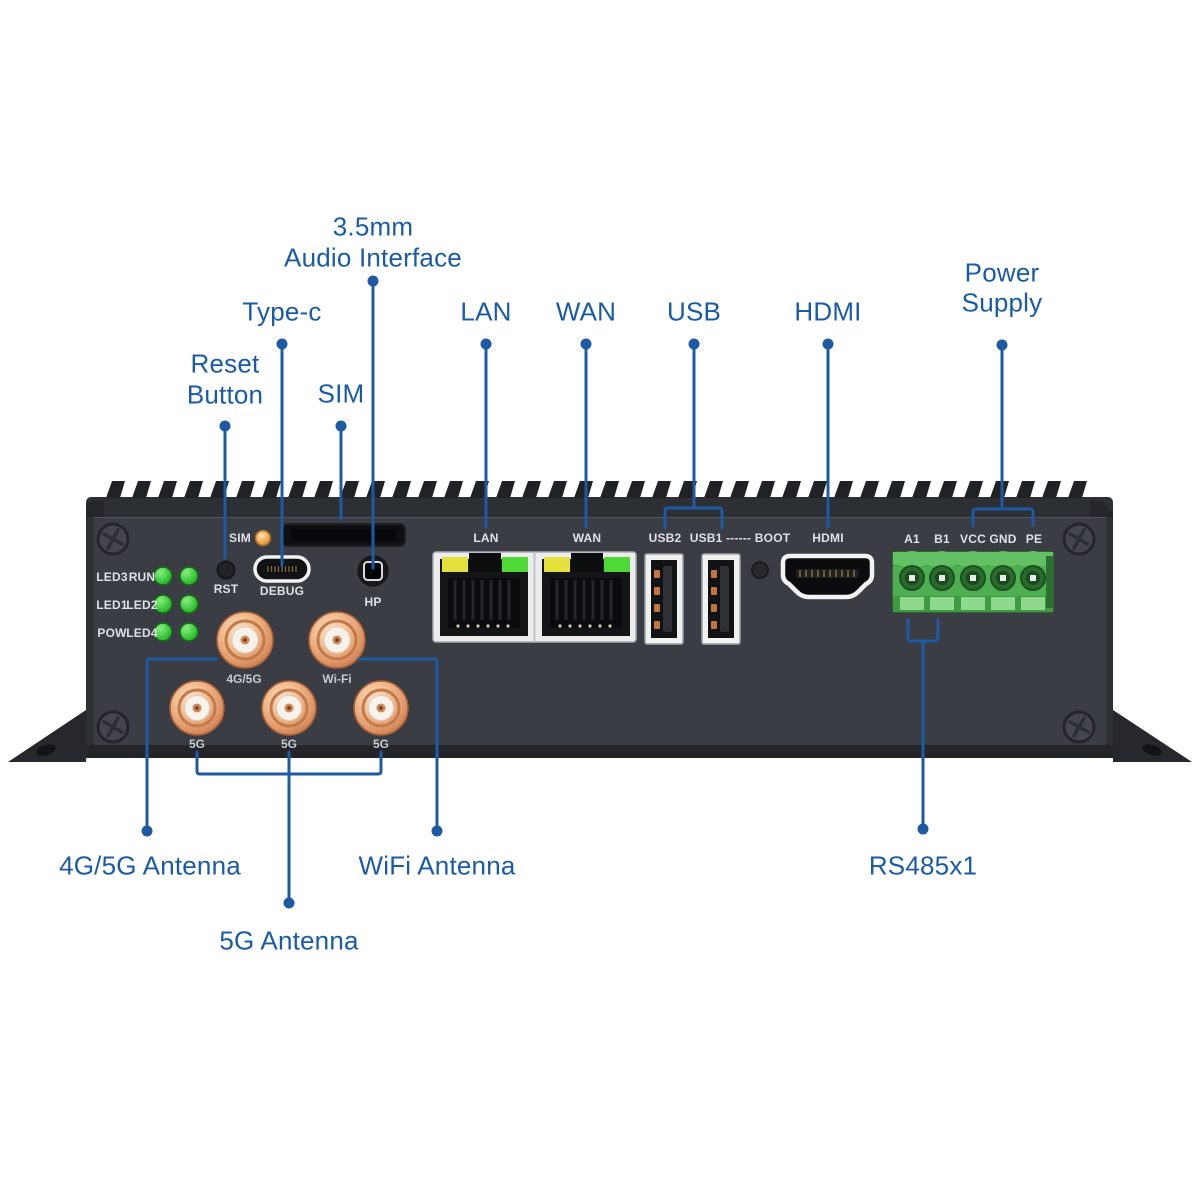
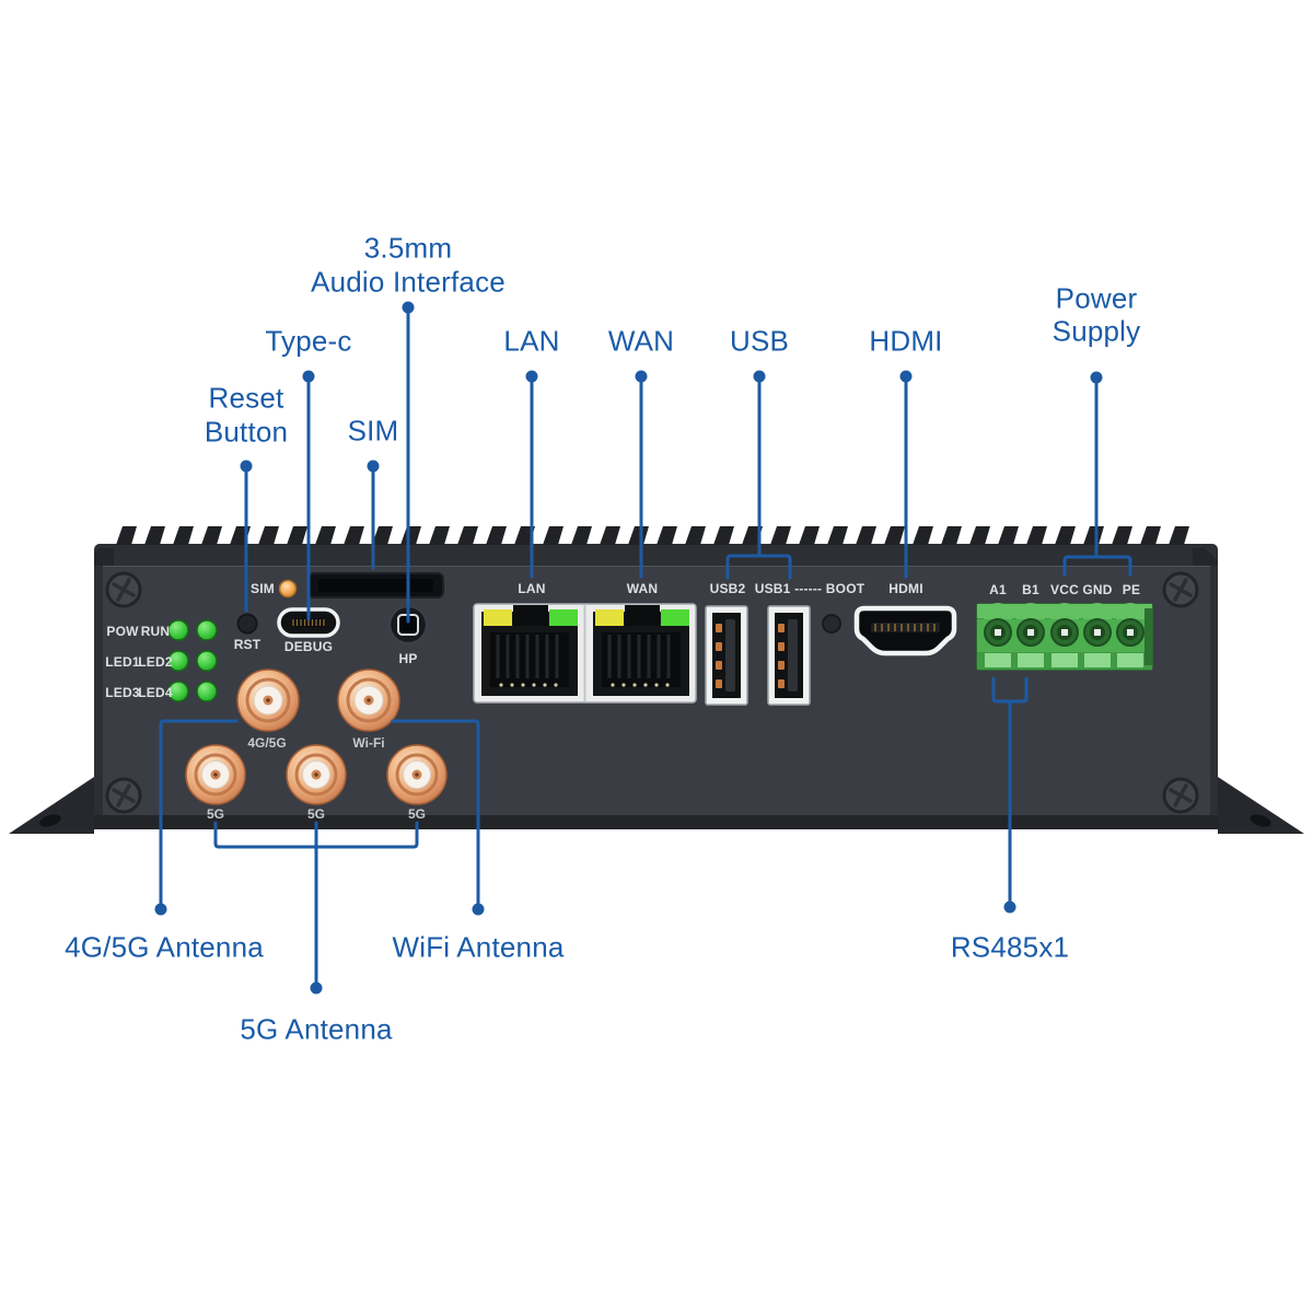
  3.5mm
  Audio Interface
  Type-c
  Reset
  Button
  SIM
  LAN
  WAN
  USB
  HDMI
  Power
  Supply
  4G/5G Antenna
  WiFi Antenna
  5G Antenna
  RS485x1
- LED3
+ POW
  RUN
  LED1
  LED2
- POW
+ LED3
  LED4
  SIM
  RST
  DEBUG
  HP
  LAN
  WAN
  USB2
  USB1 ------ BOOT
  HDMI
  A1
  B1
  VCC
  GND
  PE
  4G/5G
  Wi-Fi
  5G
  5G
  5G
